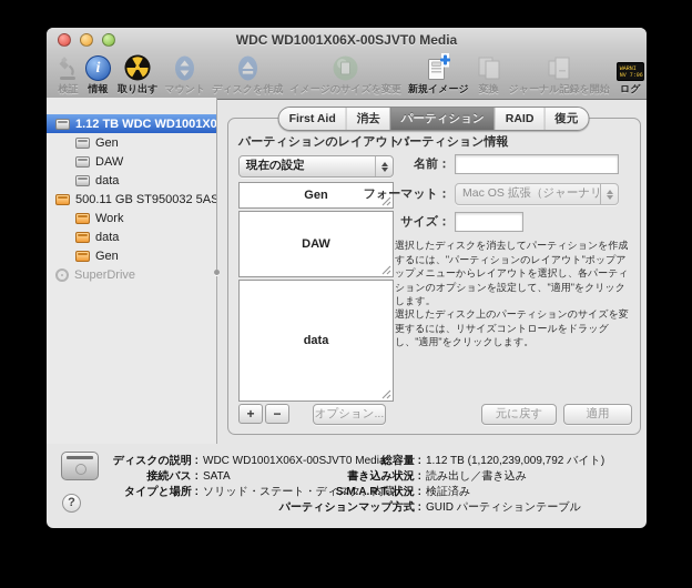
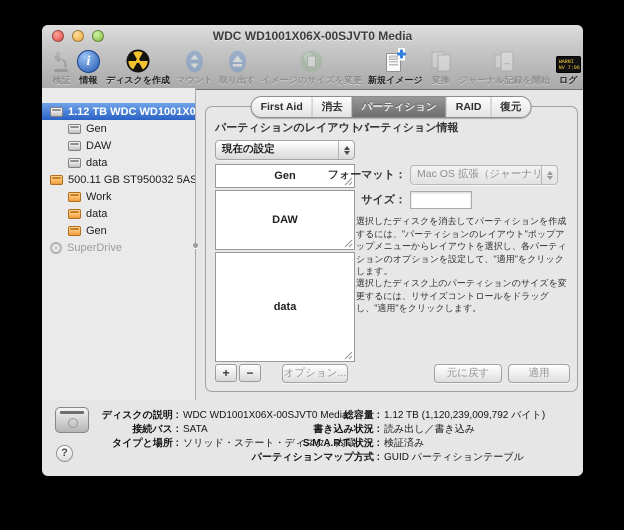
  WDC WD1001X06X-00SJVT0 Media
  検証
  i
  情報
- 取り出す
+ ディスクを作成
  マウント
- ディスクを作成
+ 取り出す
  イメージのサイズを変更
  新規イメージ
  変換
  ジャーナル記録を開始
  ログ
  1.12 TB WDC WD1001X0
  Gen
  DAW
  data
  500.11 GB ST950032 5AS
  Work
  data
  Gen
  SuperDrive
  First Aid
  消去
  パーティション
  RAID
  復元
  パーティションのレイアウト：
  パーティション情報
  現在の設定
  Gen
  DAW
  data
- 名前：
  フォーマット：
  Mac OS 拡張（ジャーナリ
  サイズ：
  選択したディスクを消去してパーティションを作成するには、"パーティションのレイアウト"ポップアップメニューからレイアウトを選択し、各パーティションのオプションを設定して、"適用"をクリックします。
  選択したディスク上のパーティションのサイズを変更するには、リサイズコントロールをドラッグし、"適用"をクリックします。
  +
  −
  オプション...
  元に戻す
  適用
  ?
  ディスクの説明 :
  WDC WD1001X06X-00SJVT0 Media
  接続バス :
  SATA
  タイプと場所 :
  ソリッド・ステート・ディスク、内蔵
  総容量 :
  1.12 TB (1,120,239,009,792 バイト)
  書き込み状況 :
  読み出し／書き込み
  S.M.A.R.T. 状況 :
  検証済み
  パーティションマップ方式 :
  GUID パーティションテーブル
